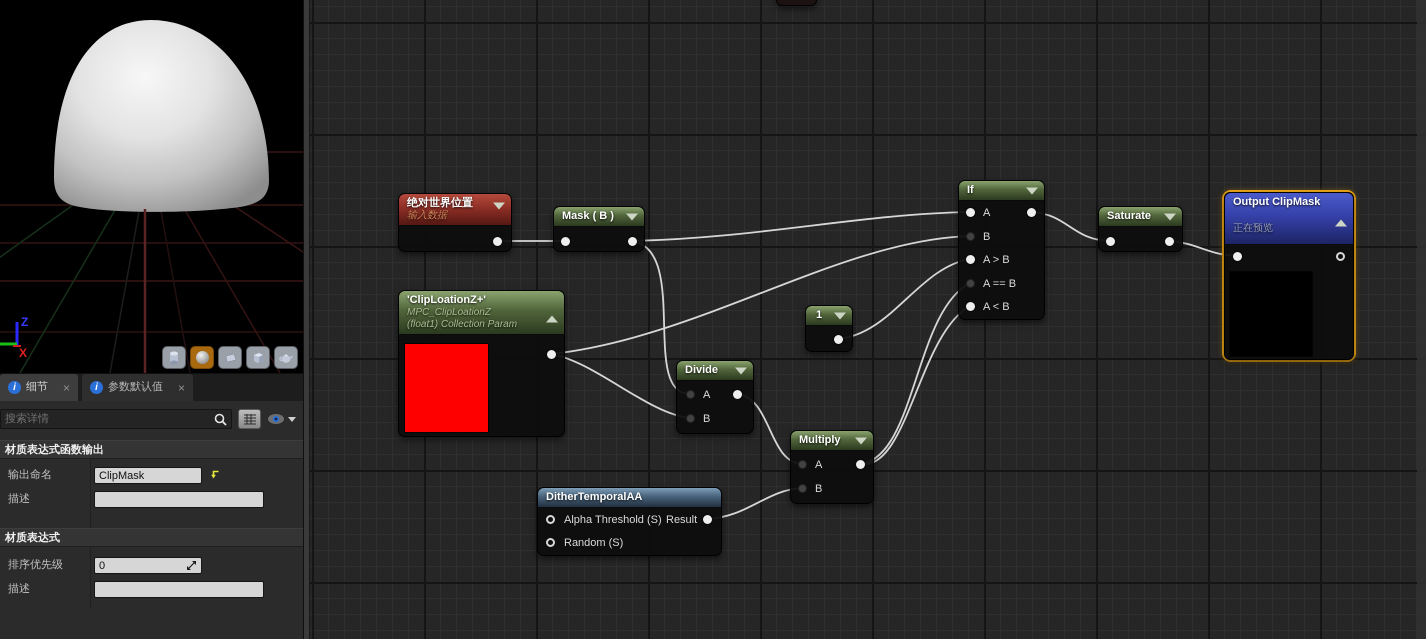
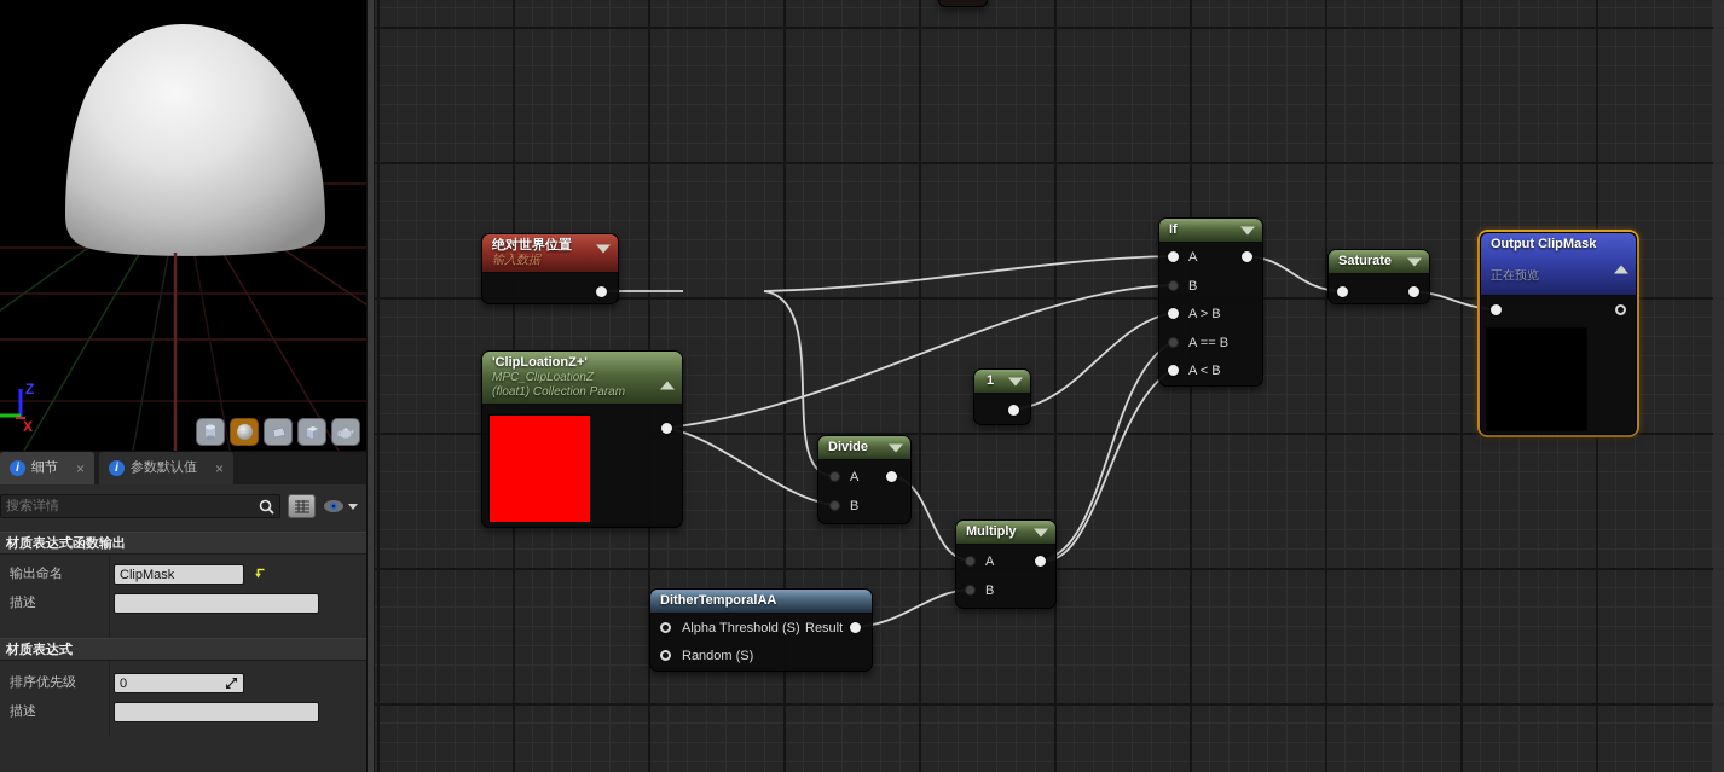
  绝对世界位置
  输入数据
- Mask ( B )
  'ClipLoationZ+'
  MPC_ClipLoationZ
  (float1) Collection Param
  1
  If
  A
  B
  A > B
  A == B
  A < B
  Divide
  A
  B
  Multiply
  A
  B
  DitherTemporalAA
  Alpha Threshold (S)
  Result
  Random (S)
  Saturate
  Output ClipMask
  正在预览
  Z
  X
  i
  细节
  ×
  i
  参数默认值
  ×
  搜索详情
  材质表达式函数输出
  输出命名
  ClipMask
  描述
  材质表达式
  排序优先级
  0
  描述
